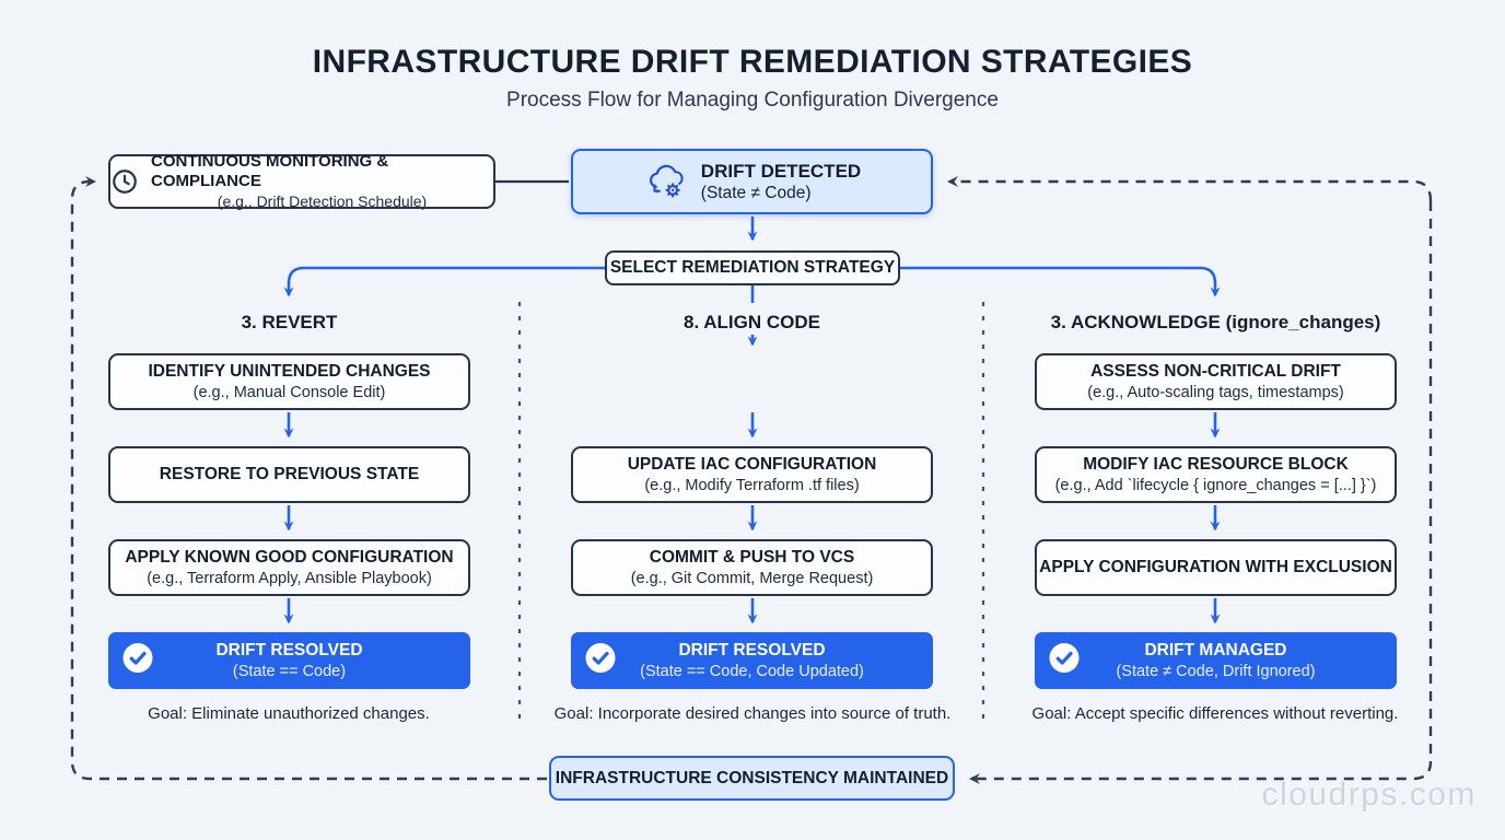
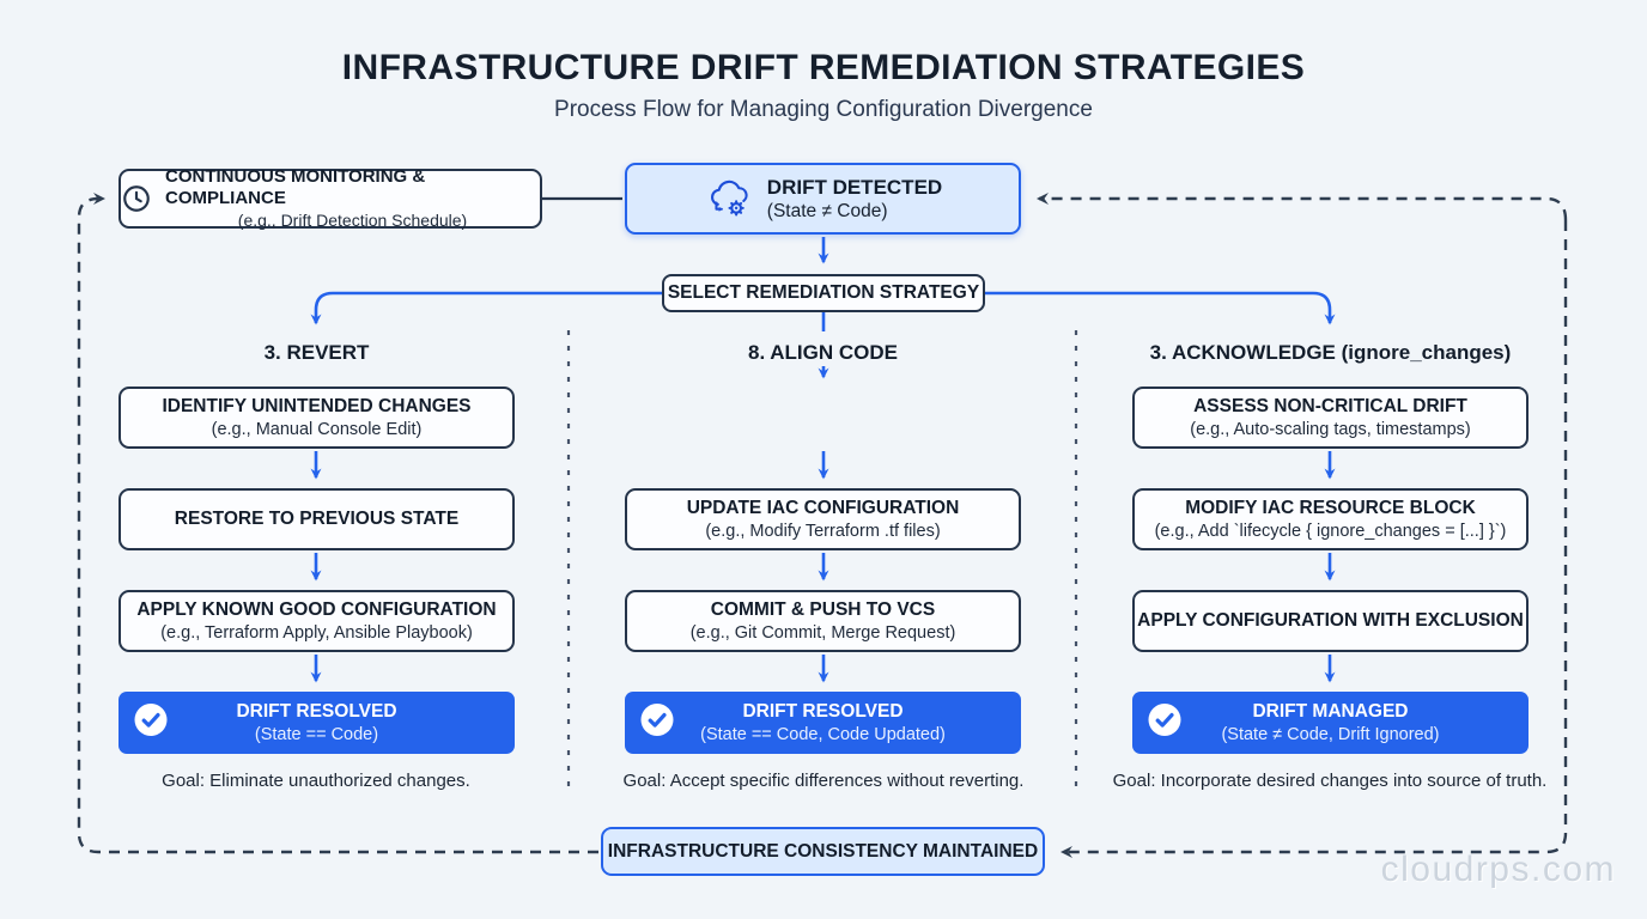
  INFRASTRUCTURE DRIFT REMEDIATION STRATEGIES
  Process Flow for Managing Configuration Divergence
  CONTINUOUS MONITORING & COMPLIANCE
  (e.g., Drift Detection Schedule)
  DRIFT DETECTED
  (State ≠ Code)
  SELECT REMEDIATION STRATEGY
  3. REVERT
  8. ALIGN CODE
  3. ACKNOWLEDGE (ignore_changes)
  IDENTIFY UNINTENDED CHANGES
  (e.g., Manual Console Edit)
  RESTORE TO PREVIOUS STATE
  APPLY KNOWN GOOD CONFIGURATION
  (e.g., Terraform Apply, Ansible Playbook)
  DRIFT RESOLVED
  (State == Code)
  Goal: Eliminate unauthorized changes.
  UPDATE IAC CONFIGURATION
  (e.g., Modify Terraform .tf files)
  COMMIT & PUSH TO VCS
  (e.g., Git Commit, Merge Request)
  DRIFT RESOLVED
  (State == Code, Code Updated)
- Goal: Incorporate desired changes into source of truth.
+ Goal: Accept specific differences without reverting.
  ASSESS NON-CRITICAL DRIFT
  (e.g., Auto-scaling tags, timestamps)
  MODIFY IAC RESOURCE BLOCK
  (e.g., Add `lifecycle { ignore_changes = [...] }`)
  APPLY CONFIGURATION WITH EXCLUSION
  DRIFT MANAGED
  (State ≠ Code, Drift Ignored)
- Goal: Accept specific differences without reverting.
+ Goal: Incorporate desired changes into source of truth.
  INFRASTRUCTURE CONSISTENCY MAINTAINED
  cloudrps.com
